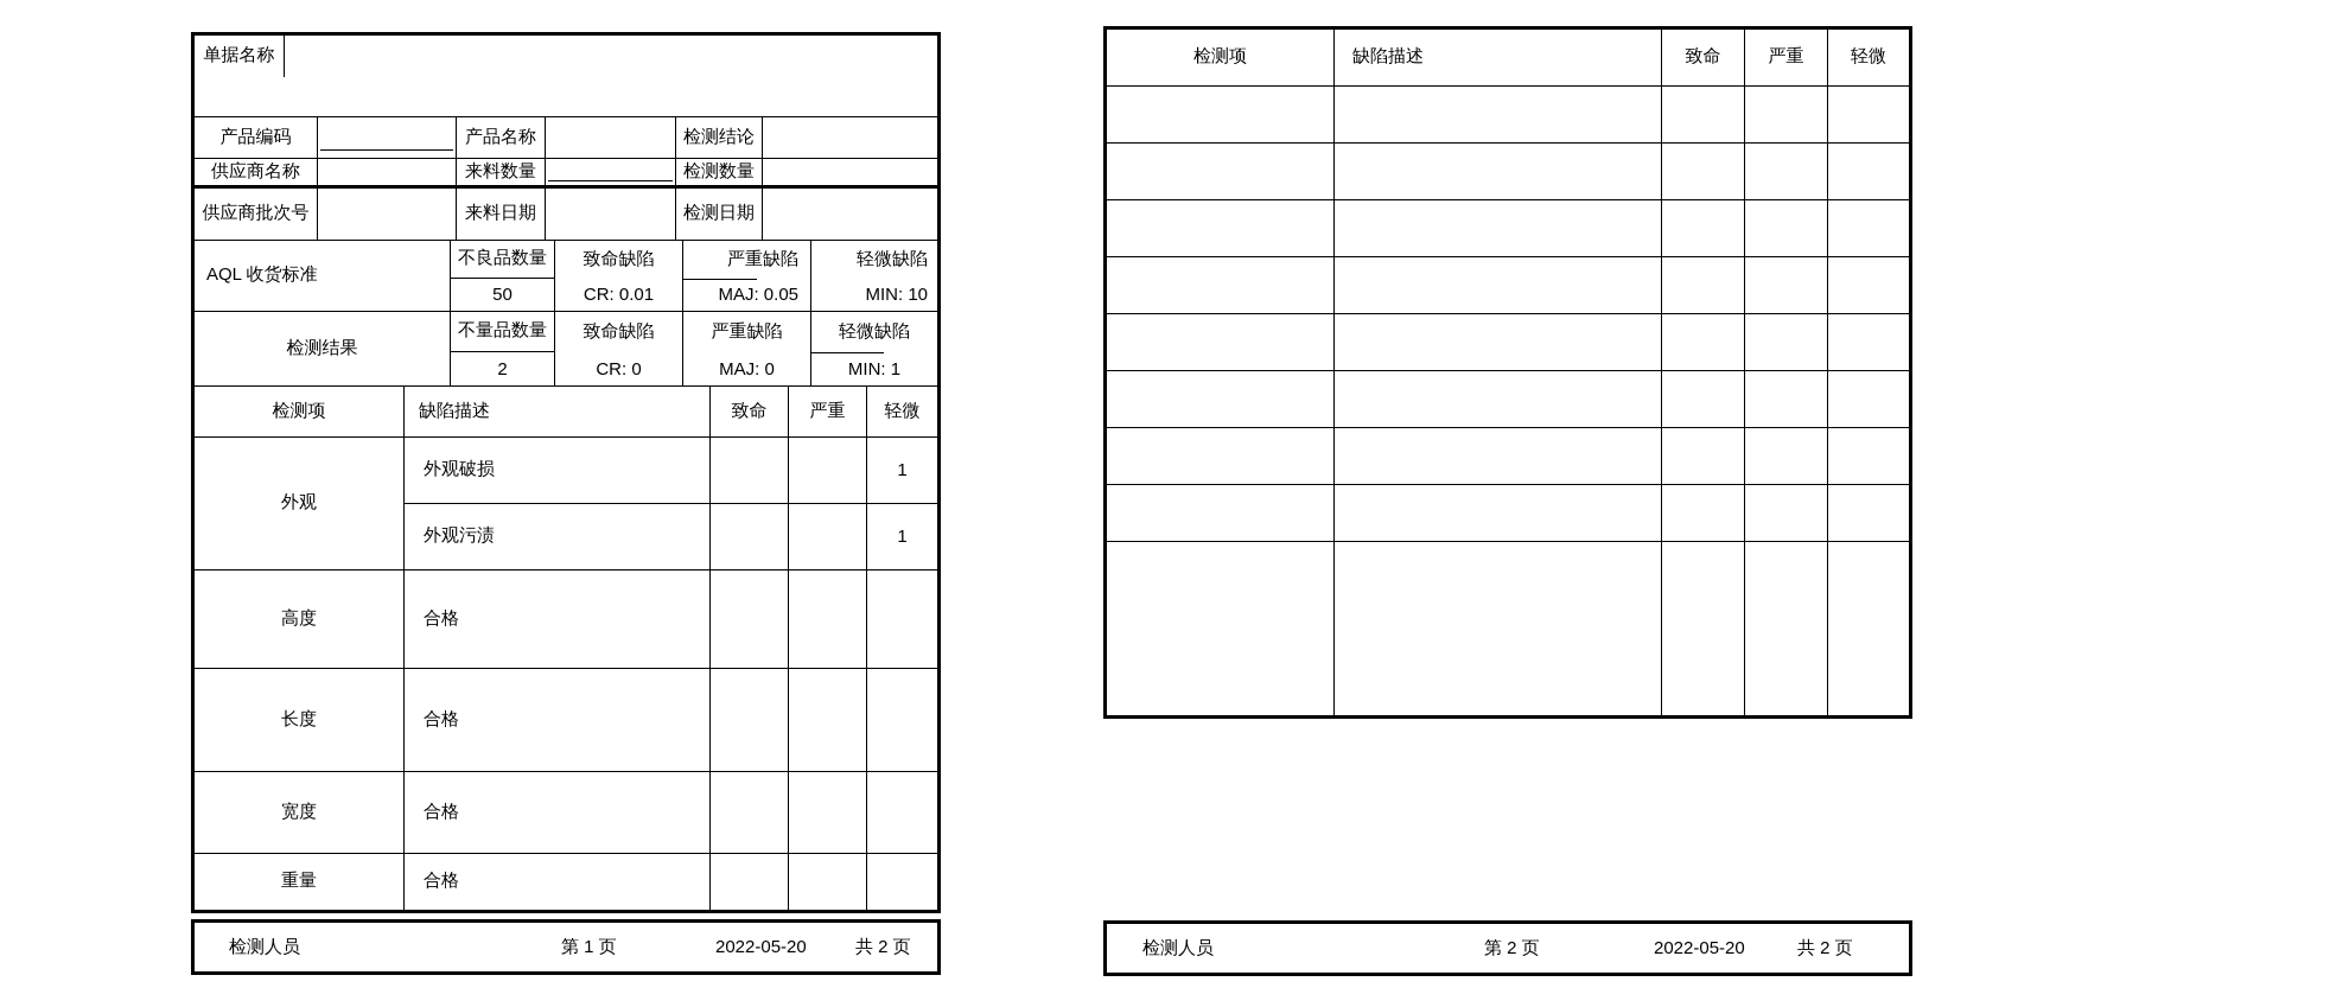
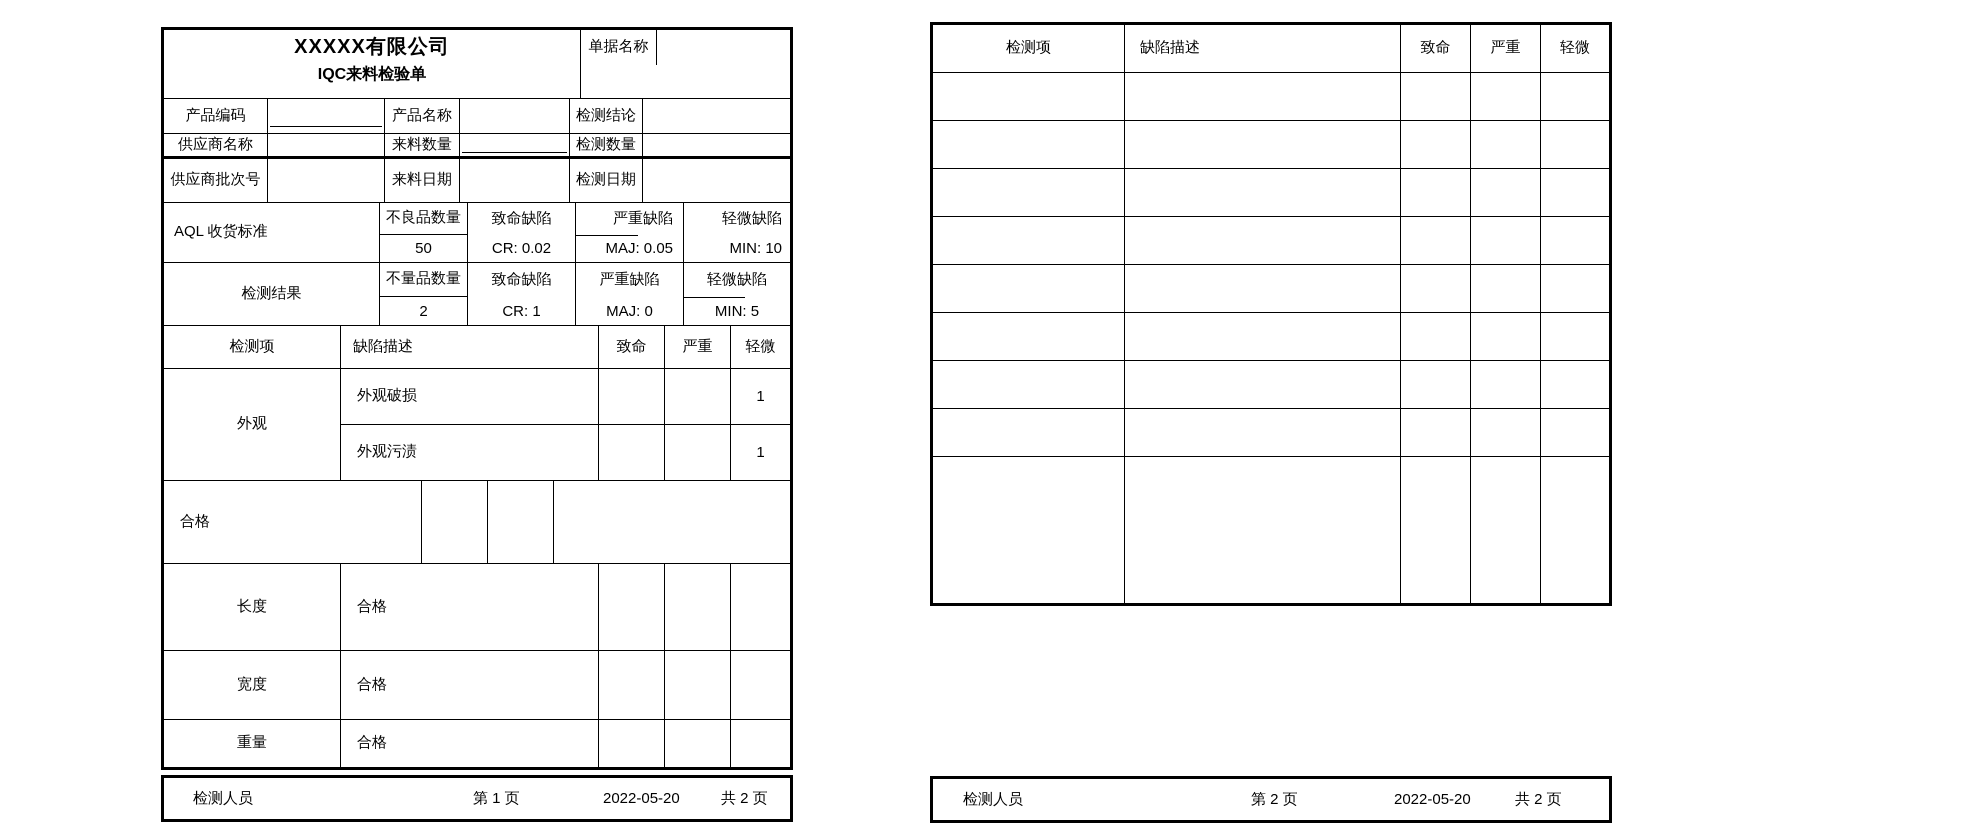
+ XXXXX有限公司
+ IQC来料检验单
  单据名称
  产品编码
  产品名称
  检测结论
  供应商名称
  来料数量
  检测数量
  供应商批次号
  来料日期
  检测日期
  AQL 收货标准
  不良品数量
  50
  致命缺陷
- CR: 0.01
+ CR: 0.02
  严重缺陷
  MAJ: 0.05
  轻微缺陷
  MIN: 10
  检测结果
  不量品数量
  2
  致命缺陷
- CR: 0
+ CR: 1
  严重缺陷
  MAJ: 0
  轻微缺陷
- MIN: 1
+ MIN: 5
  检测项
  缺陷描述
  致命
  严重
  轻微
  外观
  外观破损
  1
  外观污渍
  1
- 高度
  合格
  长度
  合格
  宽度
  合格
  重量
  合格
  检测人员
  第 1 页
  2022-05-20
  共 2 页
  检测项
  缺陷描述
  致命
  严重
  轻微
  检测人员
  第 2 页
  2022-05-20
  共 2 页
